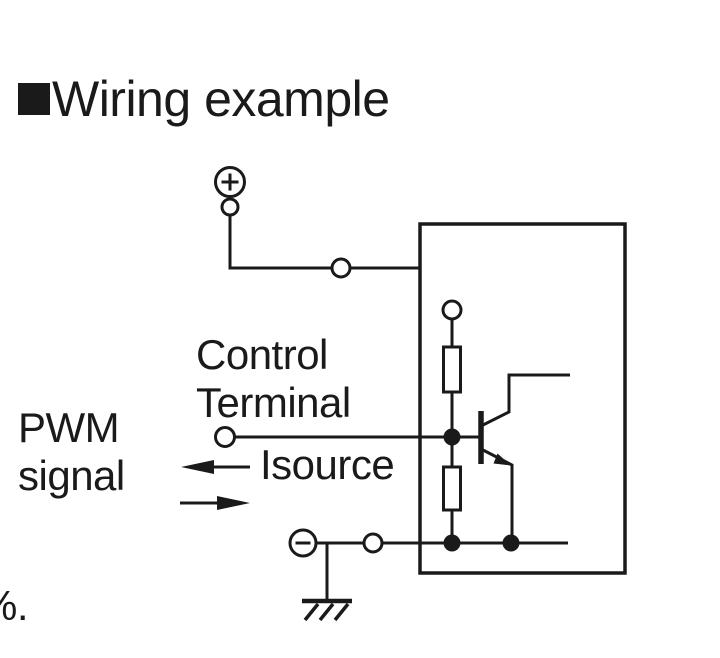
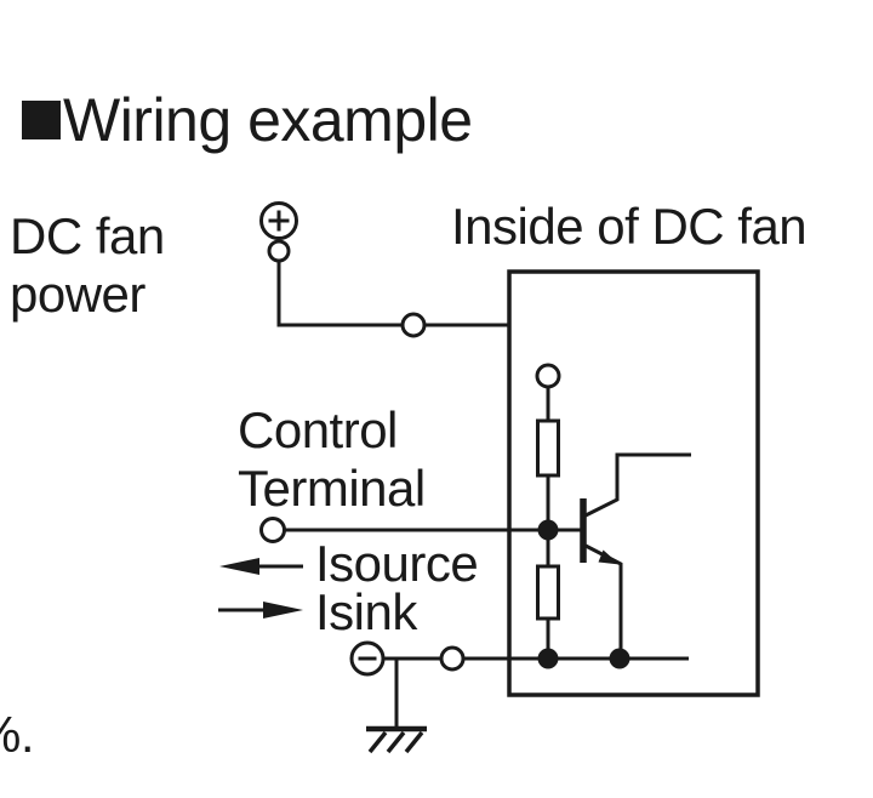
  Wiring example
+ DC fan
+ power
+ Inside of DC fan
  Control
  Terminal
- PWM
- signal
  Isource
+ Isink
